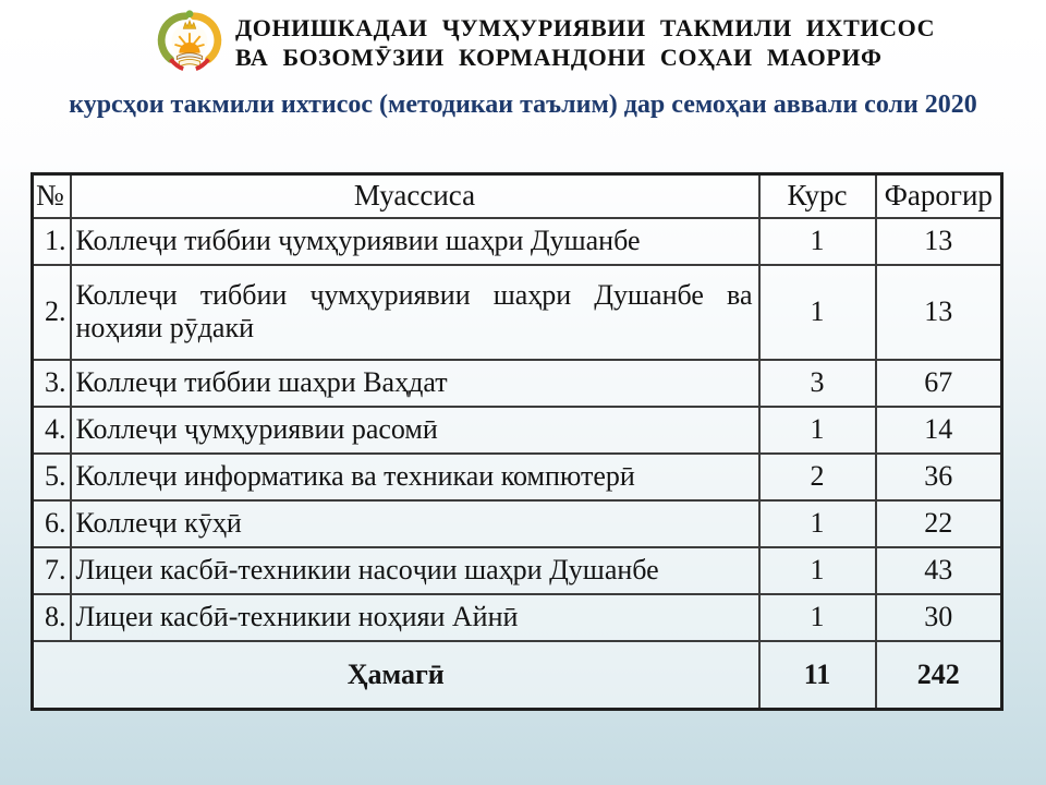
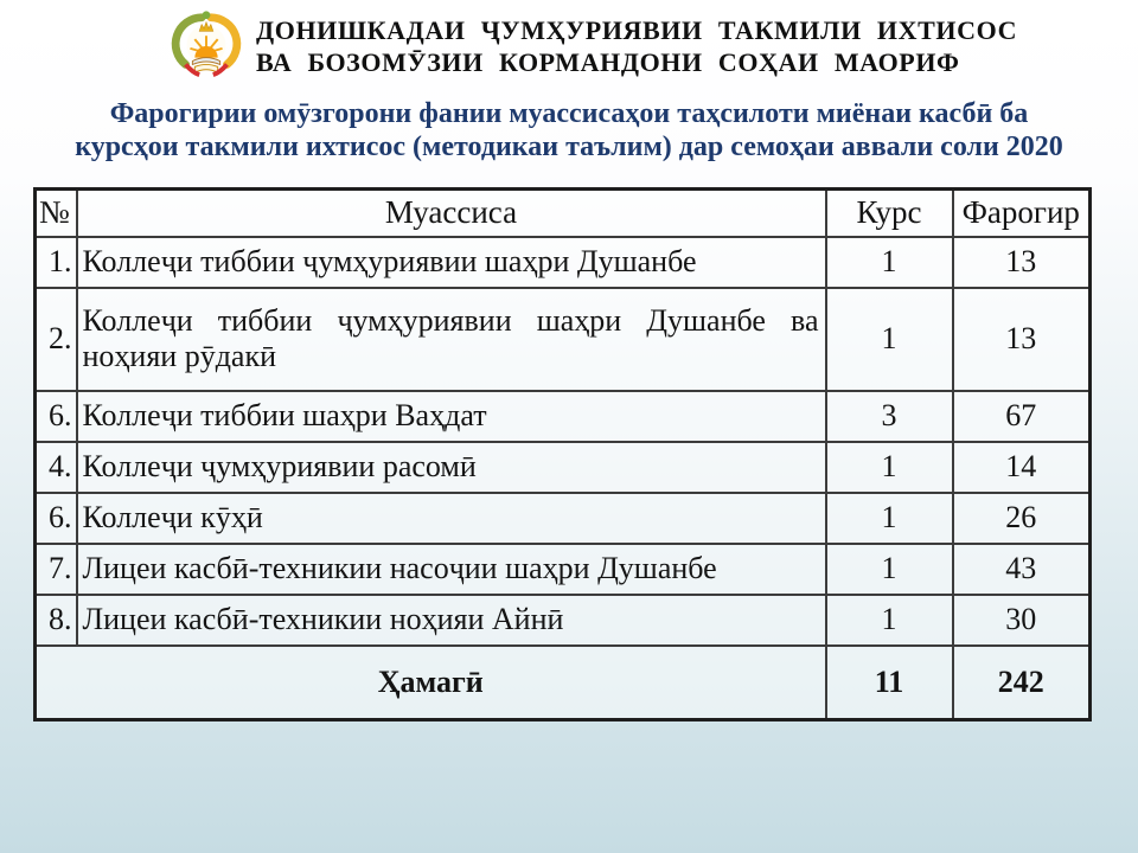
  ДОНИШКАДАИ ҶУМҲУРИЯВИИ ТАКМИЛИ ИХТИСОС
  ВА БОЗОМӮЗИИ КОРМАНДОНИ СОҲАИ МАОРИФ
+ Фарогирии омӯзгорони фании муассисаҳои таҳсилоти миёнаи касбӣ ба
  курсҳои такмили ихтисос (методикаи таълим) дар семоҳаи аввали соли 2020
  №	Муассиса	Курс	Фарогир
  1.	Коллеҷи тиббии ҷумҳуриявии шаҳри Душанбе	1	13
  2.	Коллеҷи тиббии ҷумҳуриявии шаҳри Душанбе ва ноҳияи рӯдакӣ	1	13
- 3.	Коллеҷи тиббии шаҳри Ваҳдат	3	67
+ 6.	Коллеҷи тиббии шаҳри Ваҳдат	3	67
  4.	Коллеҷи ҷумҳуриявии расомӣ	1	14
- 5.	Коллеҷи информатика ва техникаи компютерӣ	2	36
- 6.	Коллеҷи кӯҳӣ	1	22
+ 6.	Коллеҷи кӯҳӣ	1	26
  7.	Лицеи касбӣ-техникии насоҷии шаҳри Душанбе	1	43
  8.	Лицеи касбӣ-техникии ноҳияи Айнӣ	1	30
  Ҳамагӣ	11	242
